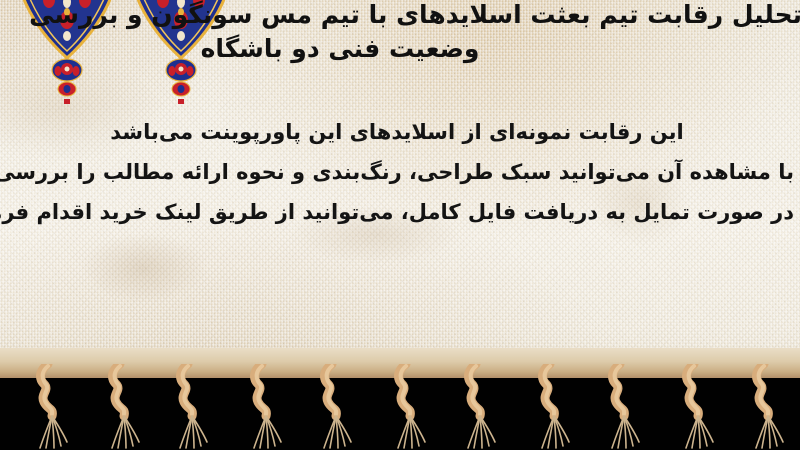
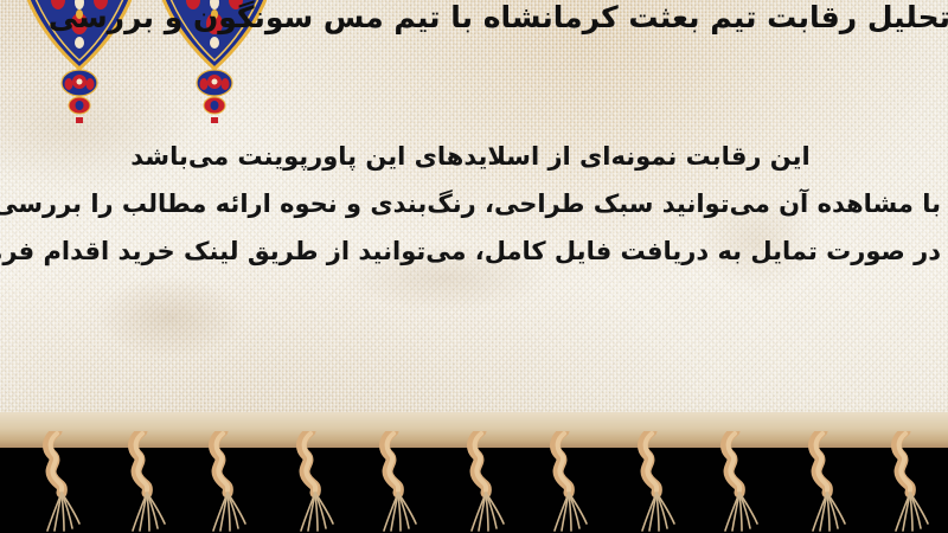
- تحلیل رقابت تیم بعثت اسلایدهای با تیم مس سونگون و بررسی
+ تحلیل رقابت تیم بعثت کرمانشاه با تیم مس سونگون و بررسی
- وضعیت فنی دو باشگاه
  این رقابت نمونه‌ای از اسلایدهای این پاورپوینت می‌باشد
  با مشاهده آن می‌توانید سبک طراحی، رنگ‌بندی و نحوه ارائه مطالب را بررسی
  در صورت تمایل به دریافت فایل کامل، می‌توانید از طریق لینک خرید اقدام فر
